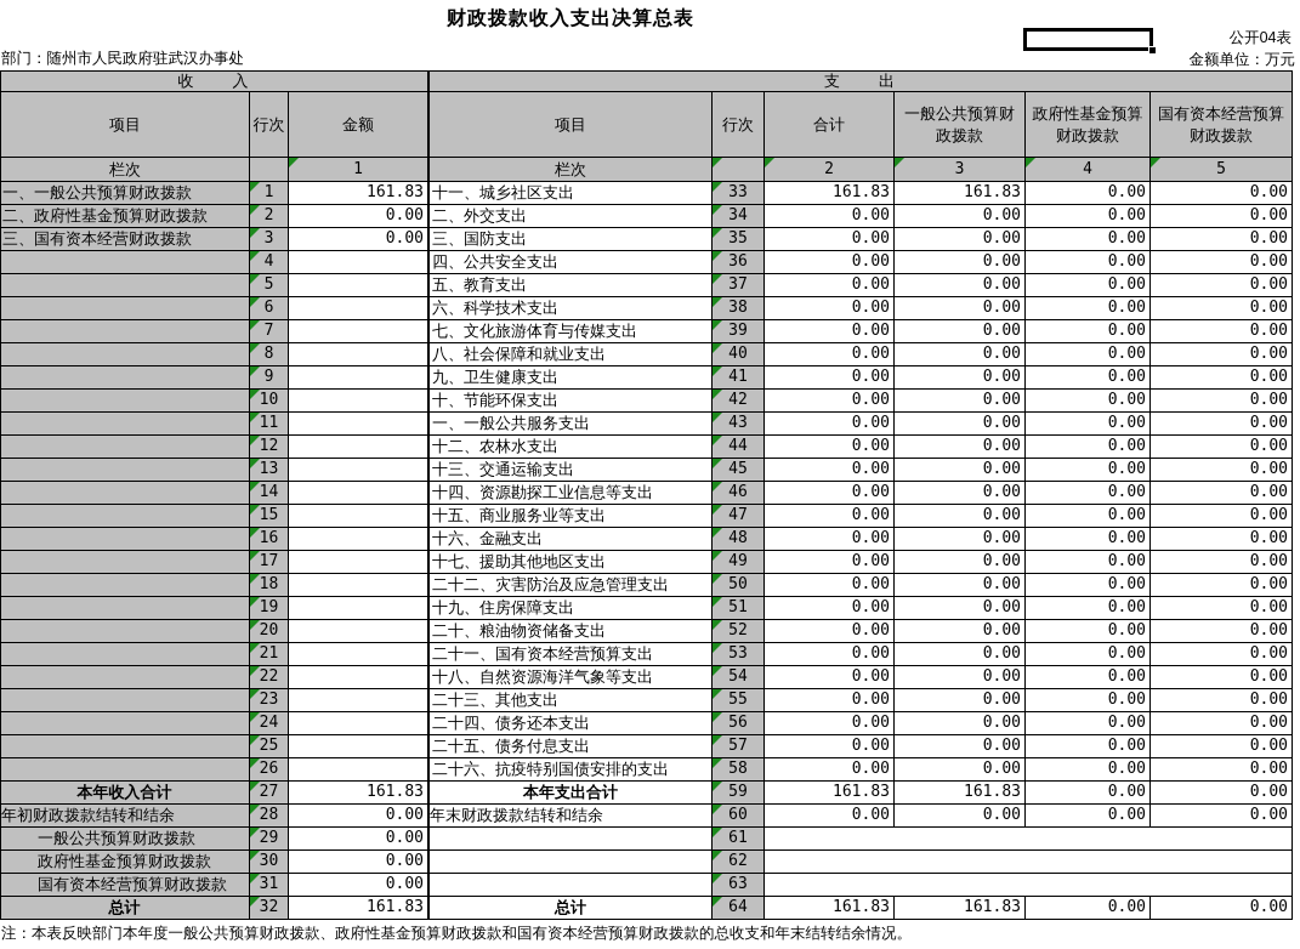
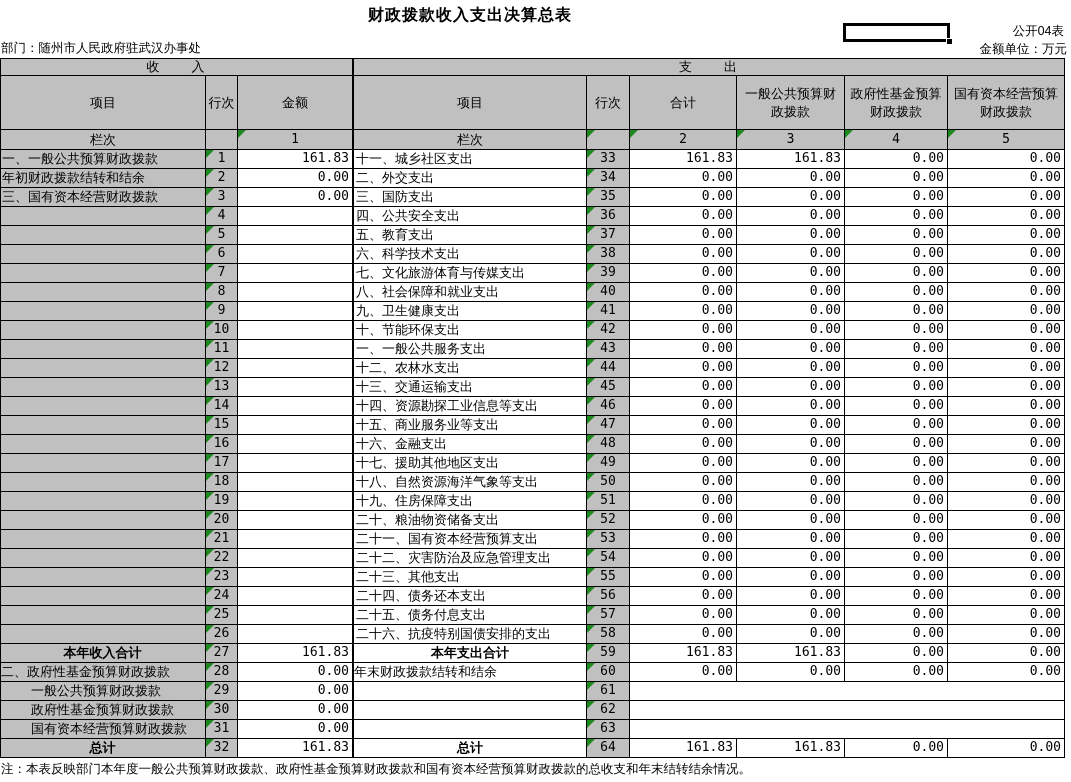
  财政拨款收入支出决算总表
  公开04表
  部门：随州市人民政府驻武汉办事处
  金额单位：万元
  收 入
  项目	行次	金额
  栏次		1
  一、一般公共预算财政拨款	1	161.83
- 二、政府性基金预算财政拨款	2	0.00
+ 年初财政拨款结转和结余	2	0.00
  三、国有资本经营财政拨款	3	0.00
  	4
  	5
  	6
  	7
  	8
  	9
  	10
  	11
  	12
  	13
  	14
  	15
  	16
  	17
  	18
  	19
  	20
  	21
  	22
  	23
  	24
  	25
  	26
  本年收入合计	27	161.83
- 年初财政拨款结转和结余	28	0.00
+ 二、政府性基金预算财政拨款	28	0.00
  一般公共预算财政拨款	29	0.00
  政府性基金预算财政拨款	30	0.00
  国有资本经营预算财政拨款	31	0.00
  总计	32	161.83
  支 出
  项目	行次	合计	一般公共预算财政拨款	政府性基金预算财政拨款	国有资本经营预算财政拨款
  栏次		2	3	4	5
  十一、城乡社区支出	33	161.83	161.83	0.00	0.00
  二、外交支出	34	0.00	0.00	0.00	0.00
  三、国防支出	35	0.00	0.00	0.00	0.00
  四、公共安全支出	36	0.00	0.00	0.00	0.00
  五、教育支出	37	0.00	0.00	0.00	0.00
  六、科学技术支出	38	0.00	0.00	0.00	0.00
  七、文化旅游体育与传媒支出	39	0.00	0.00	0.00	0.00
  八、社会保障和就业支出	40	0.00	0.00	0.00	0.00
  九、卫生健康支出	41	0.00	0.00	0.00	0.00
  十、节能环保支出	42	0.00	0.00	0.00	0.00
  一、一般公共服务支出	43	0.00	0.00	0.00	0.00
  十二、农林水支出	44	0.00	0.00	0.00	0.00
  十三、交通运输支出	45	0.00	0.00	0.00	0.00
  十四、资源勘探工业信息等支出	46	0.00	0.00	0.00	0.00
  十五、商业服务业等支出	47	0.00	0.00	0.00	0.00
  十六、金融支出	48	0.00	0.00	0.00	0.00
  十七、援助其他地区支出	49	0.00	0.00	0.00	0.00
- 二十二、灾害防治及应急管理支出	50	0.00	0.00	0.00	0.00
+ 十八、自然资源海洋气象等支出	50	0.00	0.00	0.00	0.00
  十九、住房保障支出	51	0.00	0.00	0.00	0.00
  二十、粮油物资储备支出	52	0.00	0.00	0.00	0.00
  二十一、国有资本经营预算支出	53	0.00	0.00	0.00	0.00
- 十八、自然资源海洋气象等支出	54	0.00	0.00	0.00	0.00
+ 二十二、灾害防治及应急管理支出	54	0.00	0.00	0.00	0.00
  二十三、其他支出	55	0.00	0.00	0.00	0.00
  二十四、债务还本支出	56	0.00	0.00	0.00	0.00
  二十五、债务付息支出	57	0.00	0.00	0.00	0.00
  二十六、抗疫特别国债安排的支出	58	0.00	0.00	0.00	0.00
  本年支出合计	59	161.83	161.83	0.00	0.00
  年末财政拨款结转和结余	60	0.00	0.00	0.00	0.00
  	61
  	62
  	63
  总计	64	161.83	161.83	0.00	0.00
  注：本表反映部门本年度一般公共预算财政拨款、政府性基金预算财政拨款和国有资本经营预算财政拨款的总收支和年末结转结余情况。
